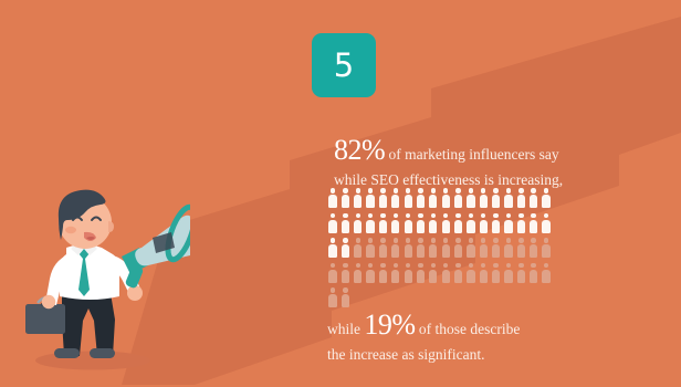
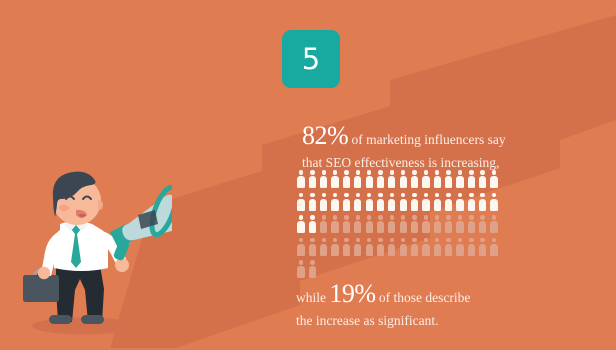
  5
  82% of marketing influencers say
- while SEO effectiveness is increasing,
+ that SEO effectiveness is increasing,
  while 19% of those describe
  the increase as significant.
